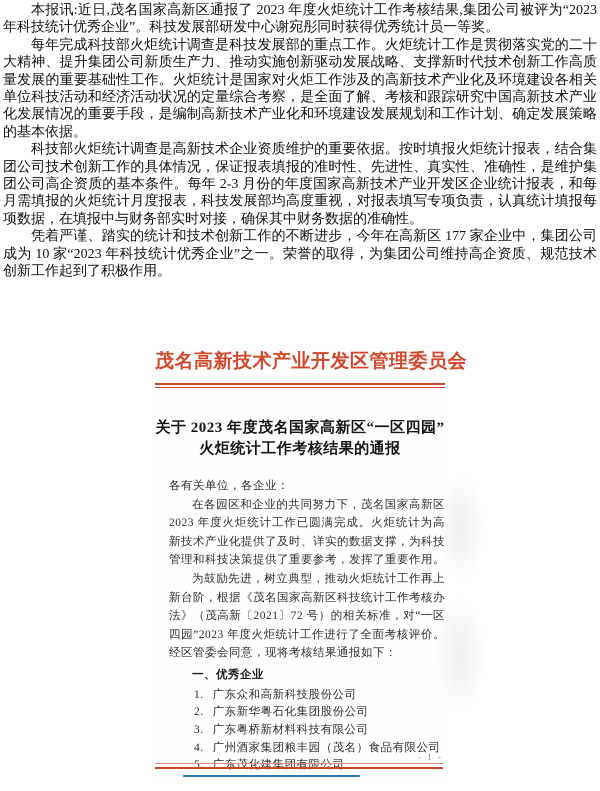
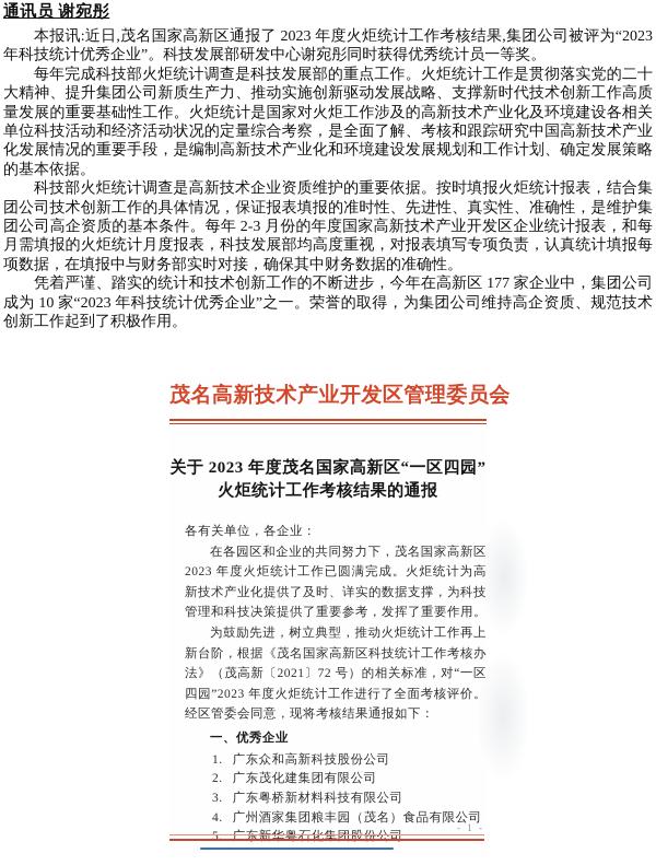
+ 通讯员 谢宛彤
  本报讯:近日,茂名国家高新区通报了 2023 年度火炬统计工作考核结果,集团公司被评为“2023 年科技统计优秀企业”。科技发展部研发中心谢宛彤同时获得优秀统计员一等奖。
  每年完成科技部火炬统计调查是科技发展部的重点工作。火炬统计工作是贯彻落实党的二十大精神、提升集团公司新质生产力、推动实施创新驱动发展战略、支撑新时代技术创新工作高质量发展的重要基础性工作。火炬统计是国家对火炬工作涉及的高新技术产业化及环境建设各相关单位科技活动和经济活动状况的定量综合考察，是全面了解、考核和跟踪研究中国高新技术产业化发展情况的重要手段，是编制高新技术产业化和环境建设发展规划和工作计划、确定发展策略的基本依据。
  科技部火炬统计调查是高新技术企业资质维护的重要依据。按时填报火炬统计报表，结合集团公司技术创新工作的具体情况，保证报表填报的准时性、先进性、真实性、准确性，是维护集团公司高企资质的基本条件。每年 2-3 月份的年度国家高新技术产业开发区企业统计报表，和每月需填报的火炬统计月度报表，科技发展部均高度重视，对报表填写专项负责，认真统计填报每项数据，在填报中与财务部实时对接，确保其中财务数据的准确性。
  凭着严谨、踏实的统计和技术创新工作的不断进步，今年在高新区 177 家企业中，集团公司成为 10 家“2023 年科技统计优秀企业”之一。荣誉的取得，为集团公司维持高企资质、规范技术创新工作起到了积极作用。
  茂名高新技术产业开发区管理委员会
  关于 2023 年度茂名国家高新区“一区四园”
  火炬统计工作考核结果的通报
  各有关单位，各企业：
  在各园区和企业的共同努力下，茂名国家高新 2023 年度火炬统计工作已圆满完成。火炬统计为新技术产业化提供了及时、详实的数据支撑，为科管理和科技决策提供了重要参考，发挥了重要作用。
  为鼓励先进，树立典型，推动火炬统计工作再上新台阶，根据《茂名国家高新区科技统计工作考核办法》（茂高新〔2021〕72 号）的相关标准，对“一区四园”2023 年度火炬统计工作进行了全面考核评价经区管委会同意，现将考核结果通报如下：
  一、优秀企业
  1. 广东众和高新科技股份公司
- 2. 广东新华粤石化集团股份公司
+ 2. 广东茂化建集团有限公司
  3. 广东粤桥新材料科技有限公司
  4. 广州酒家集团粮丰园（茂名）食品有限公司
- 5. 广东茂化建集团有限公司
+ 5. 广东新华粤石化集团股份公司
  - 1 -
